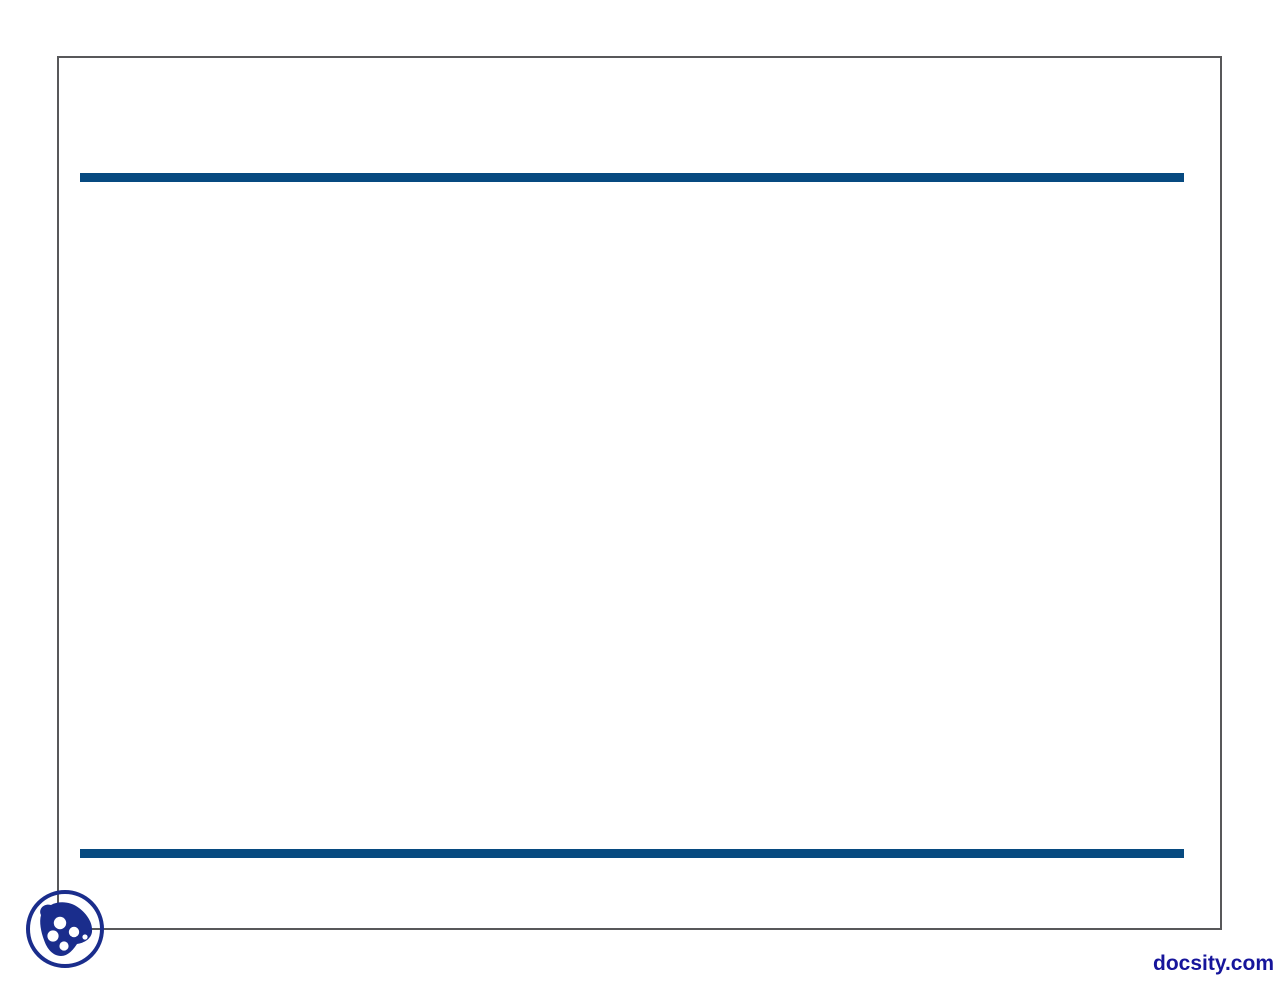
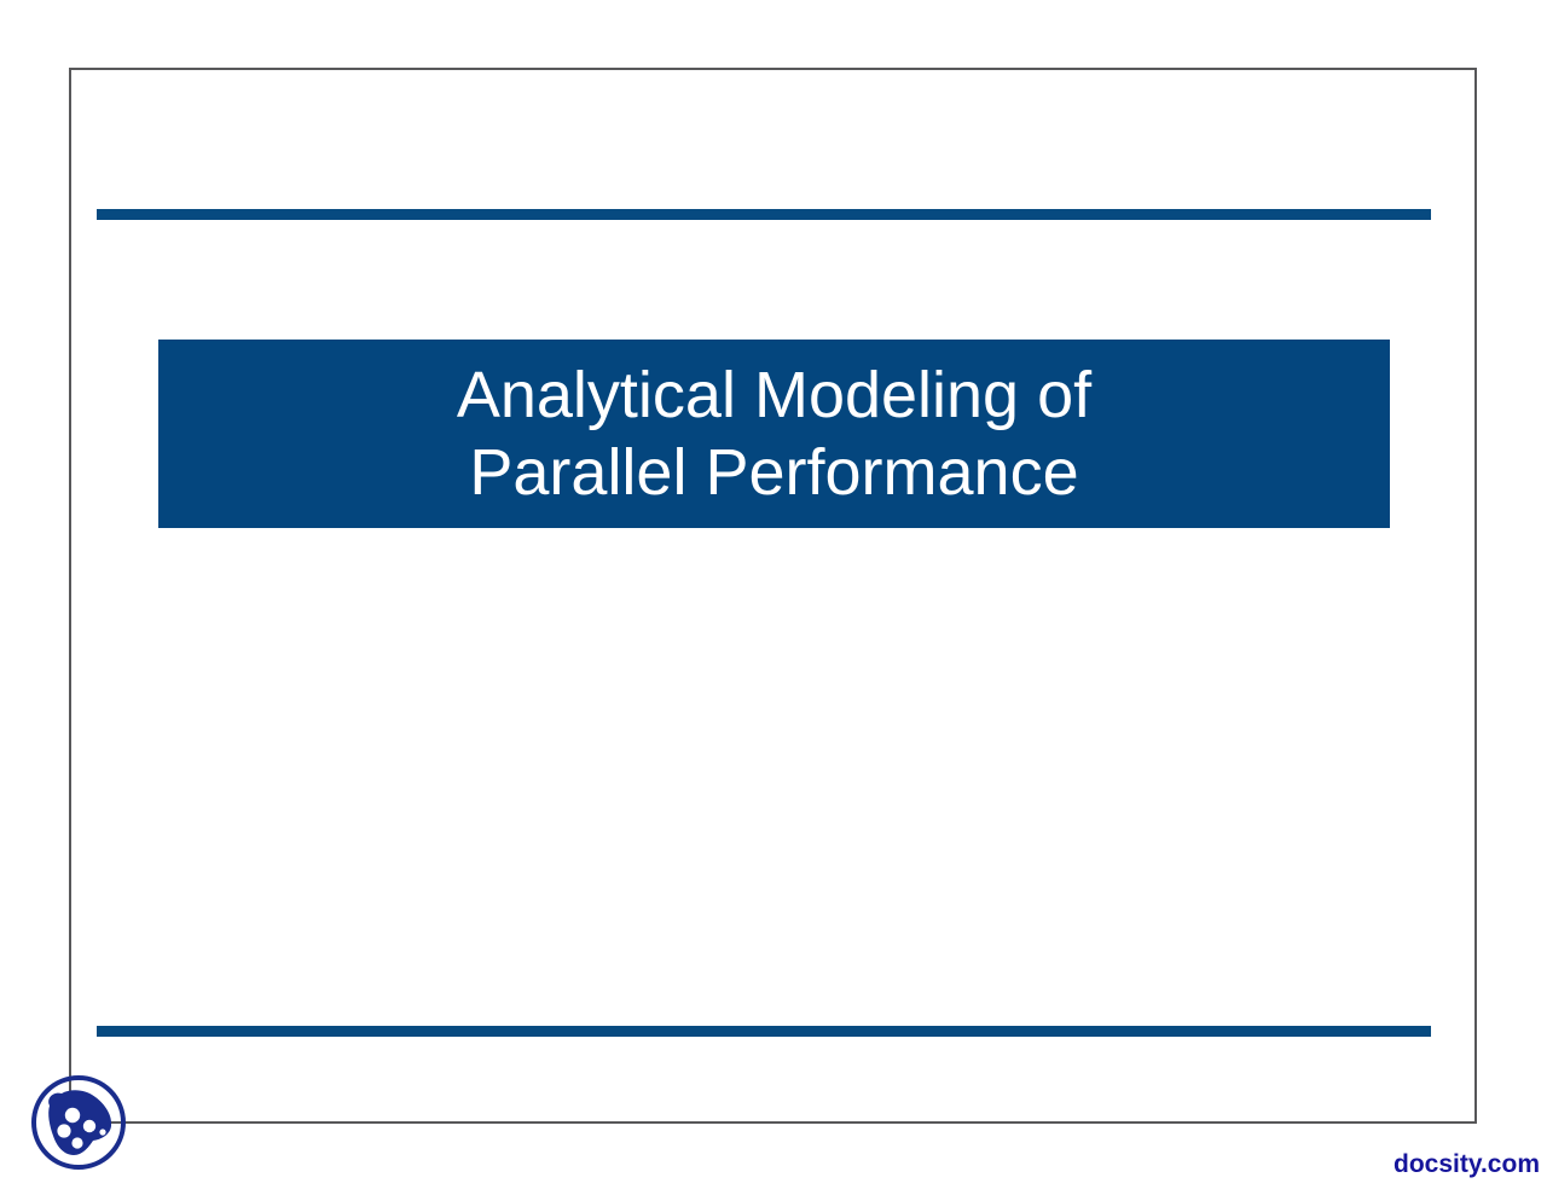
+ Analytical Modeling of
+ Parallel Performance
  docsity.com
